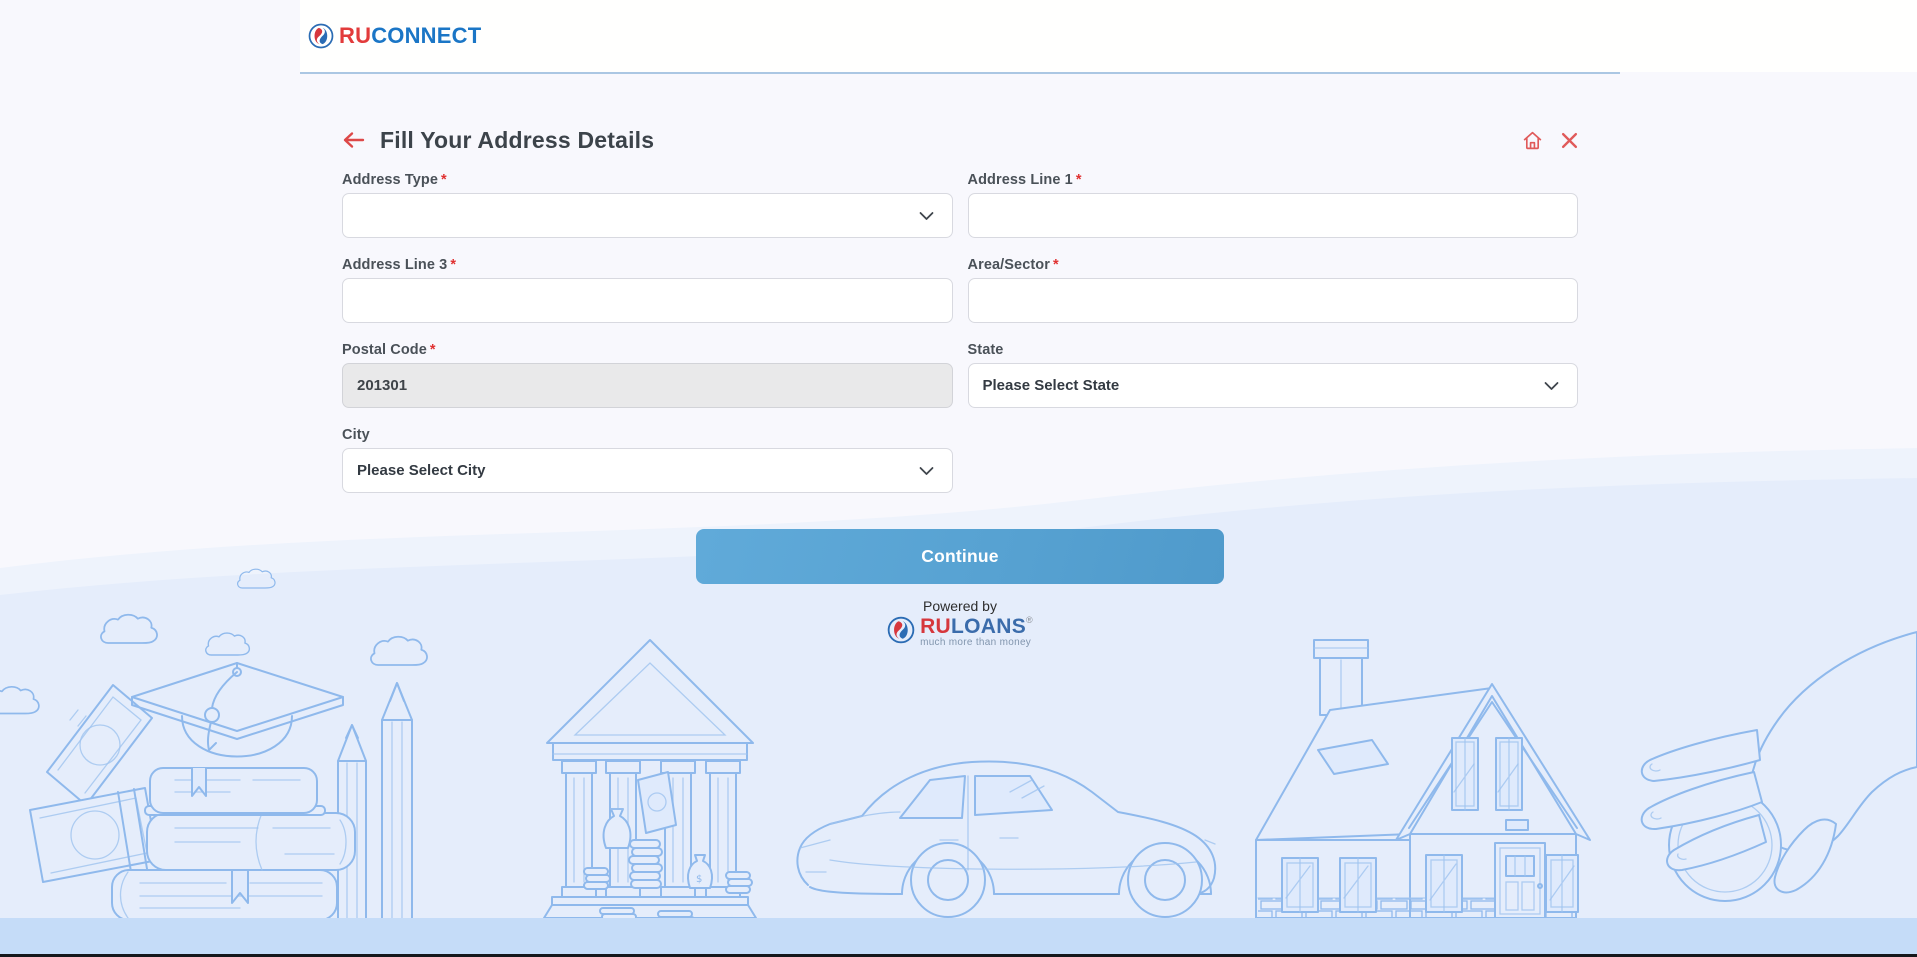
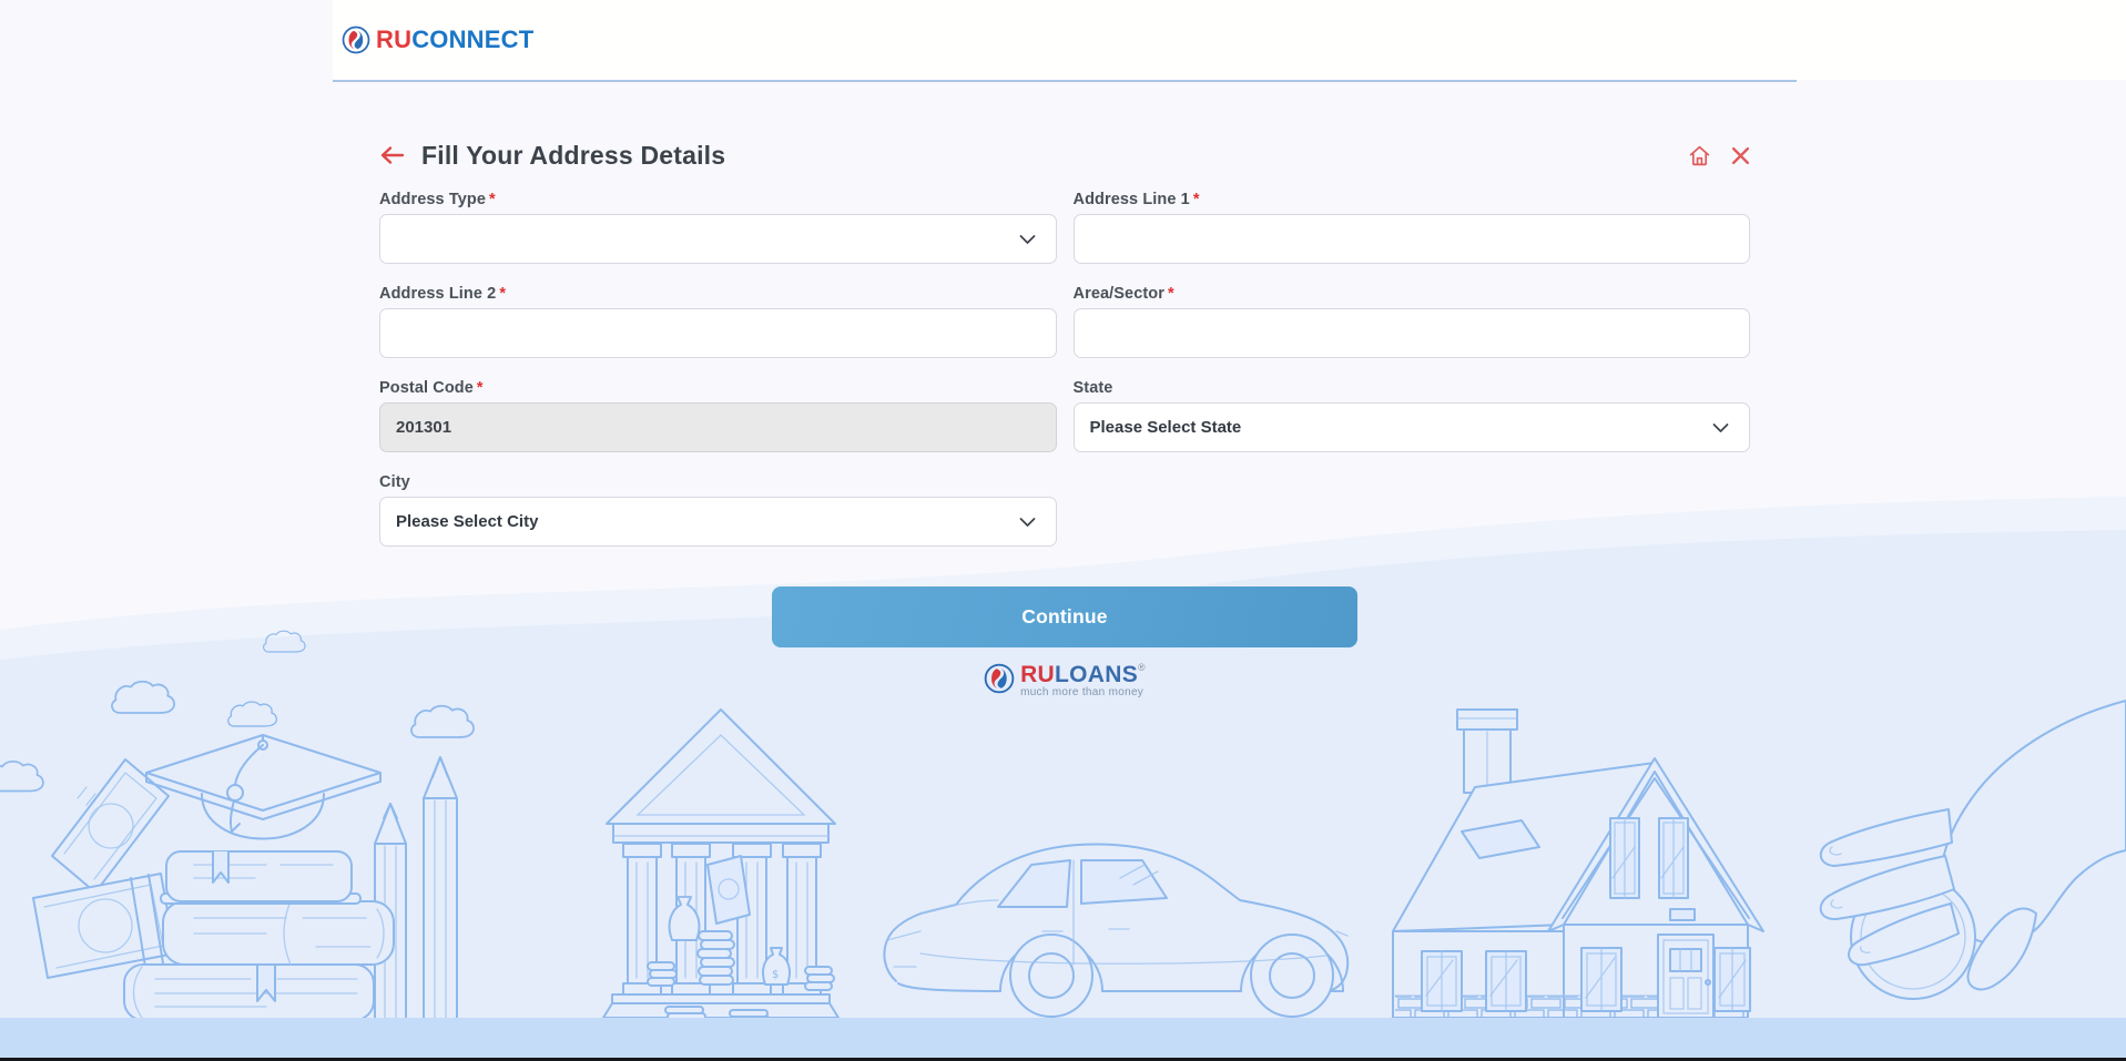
  $
  RUCONNECT
  Fill Your Address Details
  Address Type *
  Address Line 1 *
- Address Line 3 *
+ Address Line 2 *
  Area/Sector *
  Postal Code *
  201301
  State
  Please Select State
  City
  Please Select City
  Continue
- Powered by
  RULOANS®
  much more than money
